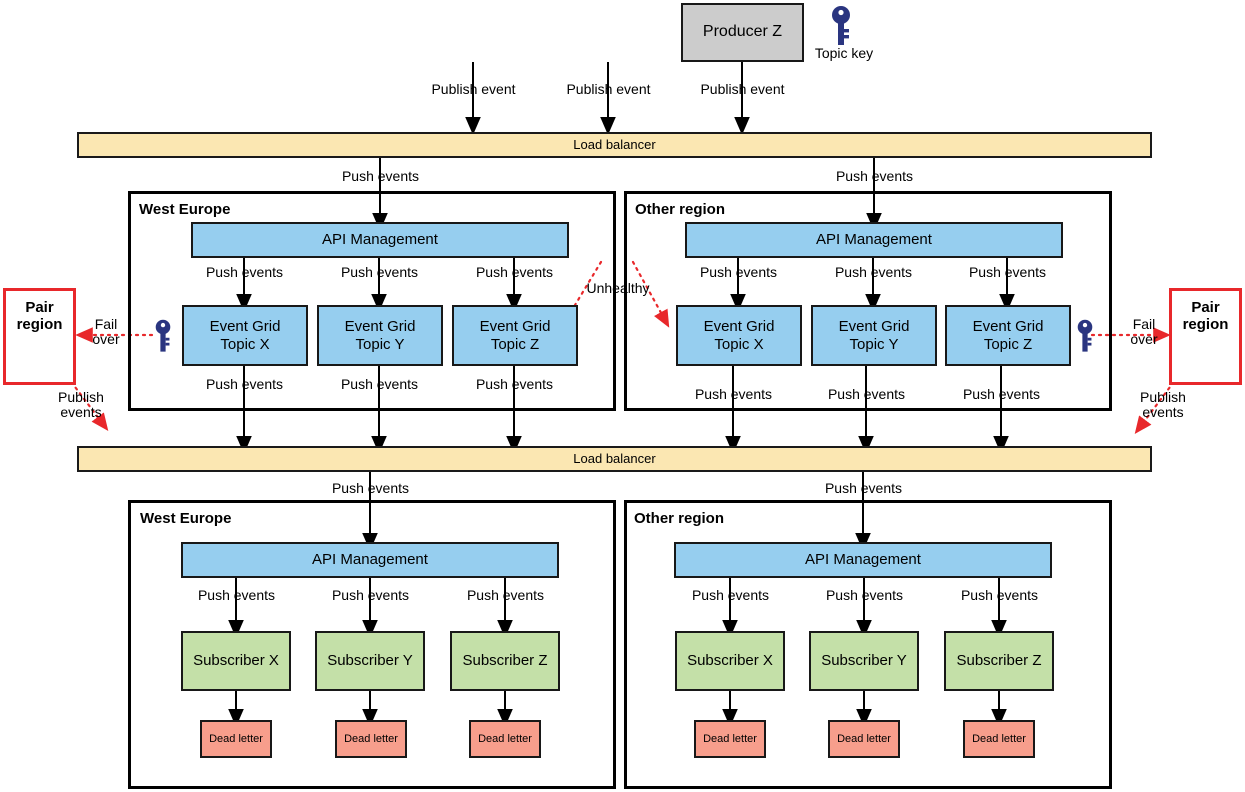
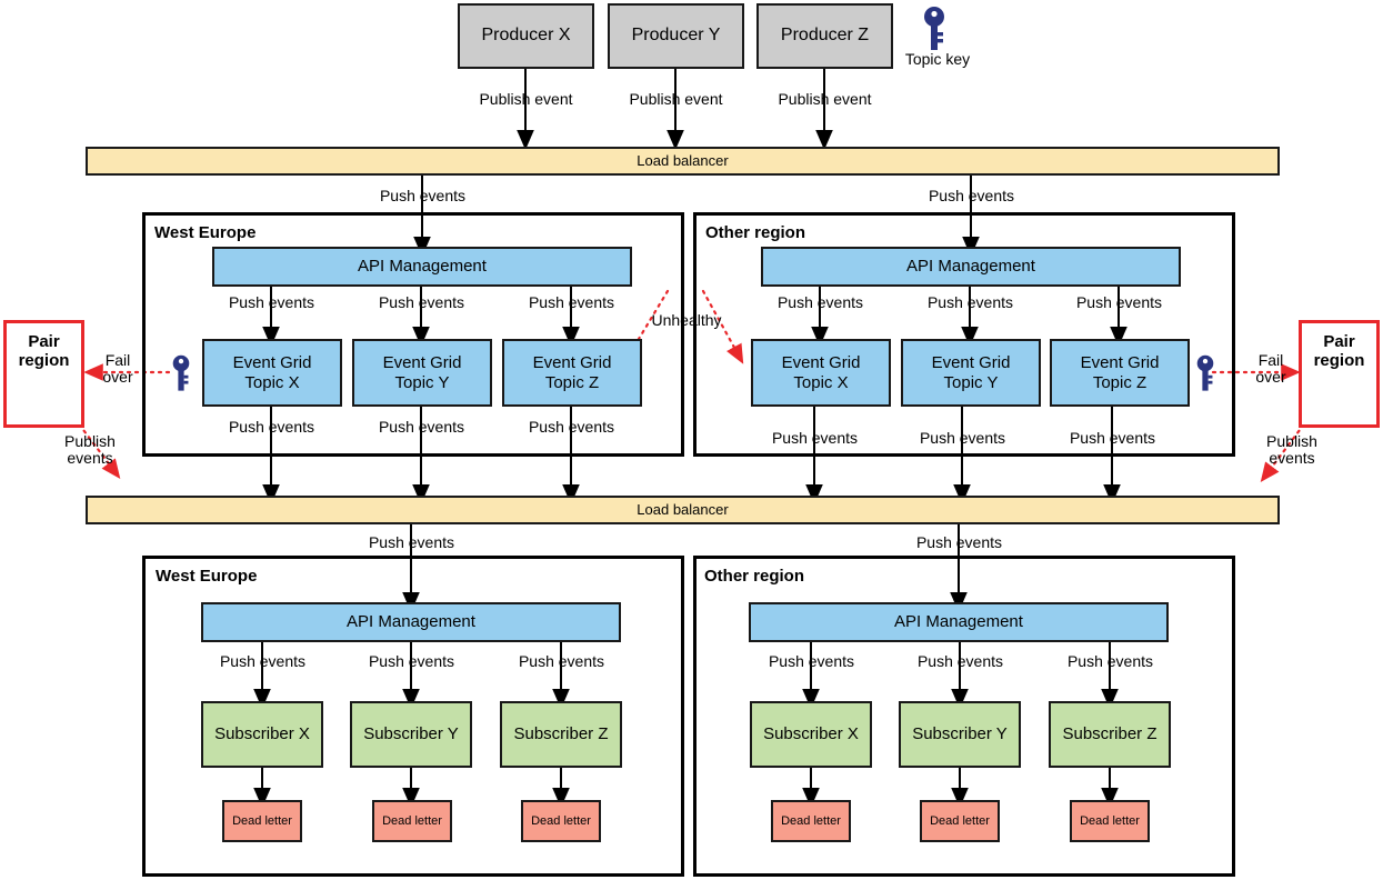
+ Producer X
+ Producer Y
  Producer Z
  Topic key
  Publish event
  Publish event
  Publish event
  Load balancer
  Push events
  Push events
  West Europe
  API Management
  Push events
  Push events
  Push events
  Event Grid
  Topic X
  Event Grid
  Topic Y
  Event Grid
  Topic Z
  Push events
  Push events
  Push events
  Other region
  API Management
  Push events
  Push events
  Push events
  Event Grid
  Topic X
  Event Grid
  Topic Y
  Event Grid
  Topic Z
  Push events
  Push events
  Push events
  Unhealthy
  Pair
  region
  Fail
  over
  Publish
  events
  Pair
  region
  Fail
  over
  Publish
  events
  Load balancer
  Push events
  Push events
  West Europe
  API Management
  Push events
  Push events
  Push events
  Subscriber X
  Subscriber Y
  Subscriber Z
  Dead letter
  Dead letter
  Dead letter
  Other region
  API Management
  Push events
  Push events
  Push events
  Subscriber X
  Subscriber Y
  Subscriber Z
  Dead letter
  Dead letter
  Dead letter
